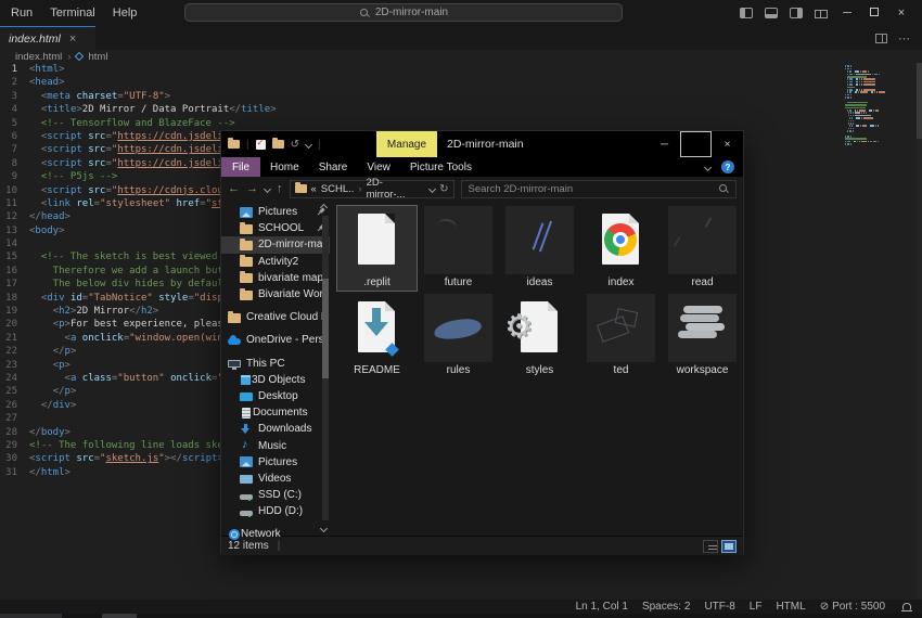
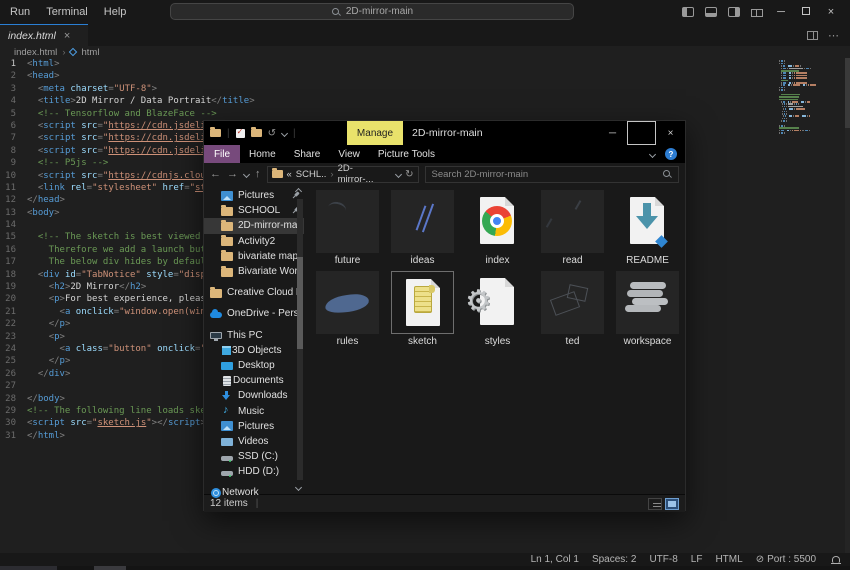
  Run
  Terminal
  Help
  2D-mirror-main
  ─
  ×
  index.html
  ×
  ⋯
  index.html
  ›
  html
  1
  <html>
  2
  <head>
  3
  <meta charset="UTF-8">
  4
  <title>2D Mirror / Data Portrait</title>
  5
  <!-- Tensorflow and BlazeFace -->
  6
  <script src="https://cdn.jsdel
  7
  <script src="https://cdn.jsdel
  8
  <script src="https://cdn.jsdel
  9
  <!-- P5js -->
  10
  <script src="https://cdnjs.clo
  11
  <link rel="stylesheet" href="s
  12
  </head>
  13
  <body>
  14
  15
  <!-- The sketch is best viewed
  16
  Therefore we add a launch bu
  17
  The below div hides by defau
  18
  <div id="TabNotice" style="dis
  19
  <h2>2D Mirror</h2>
  20
  <p>For best experience, plea
  21
  <a onclick="window.open(wi
  22
  </p>
  23
  <p>
  24
  <a class="button" onclick=
  25
  </p>
  26
  </div>
  27
  28
  </body>
  29
  <!-- The following line loads sk
  30
  <script src="sketch.js"></script
  31
  </html>
  |
  ↺
  |
  Manage
  2D-mirror-main
  ─
  ×
  File
  Home
  Share
  View
  Picture Tools
  ?
  ←
  →
  ↑
  «
  SCHL..
  ›
  2D-mirror-...
  ↻
  Search 2D-mirror-main
  Pictures
  SCHOOL
  2D-mirror-ma
  Activity2
  bivariate map
  Bivariate Wo
  Creative Cloud
  OneDrive - Per
  This PC
  3D Objects
  Desktop
  Documents
  Downloads
  Music
  Pictures
  Videos
  SSD (C:)
  HDD (D:)
  Network
- .replit
  future
  ideas
  index
  read
  README
  rules
+ sketch
  ⚙
  styles
  ted
  workspace
  12 items
  |
  Ln 1, Col 1
  Spaces: 2
  UTF-8
  LF
  HTML
  ⊘
  Port : 5500
